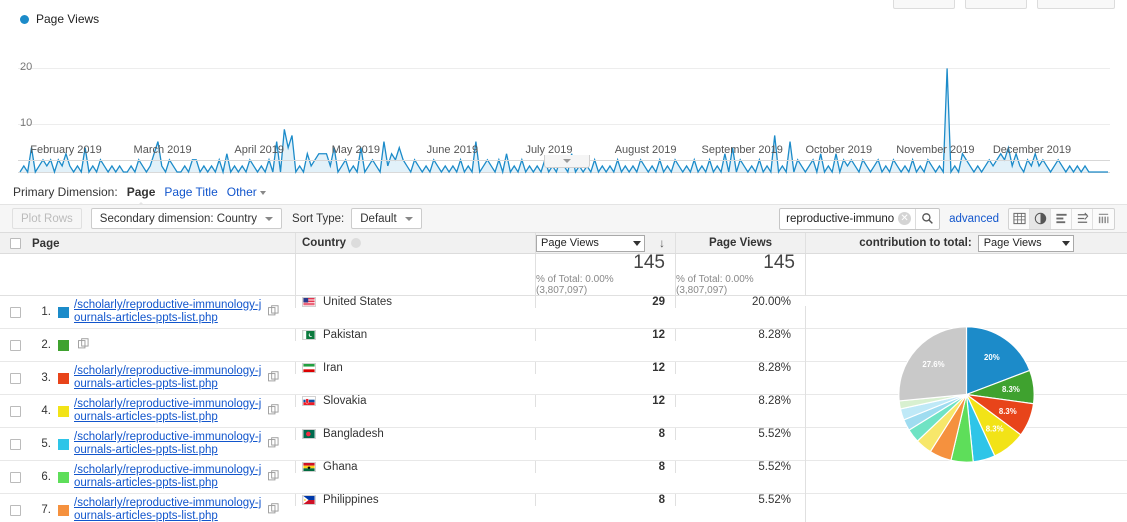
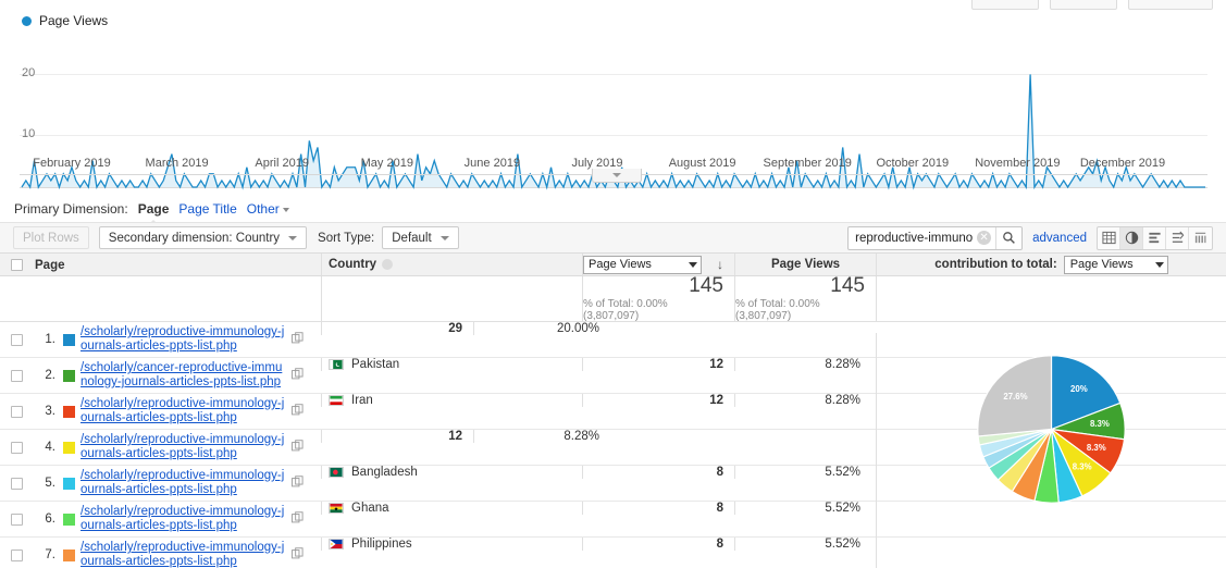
  Page Views
  20
  10
  February 2019
  March 2019
  April 2019
  May 2019
  June 2019
  July 2019
  August 2019
  September 2019
  October 2019
  November 2019
  December 2019
  Primary Dimension:
  Page
  Page Title
  Other
  Plot Rows
  Secondary dimension: Country
  Sort Type:
  Default
  reproductive-immuno
  ✕
  advanced
  Page
  Country
  Page Views
  ↓
  Page Views
  contribution to total:
  Page Views
  145
  % of Total: 0.00% (3,807,097)
  145
  % of Total: 0.00% (3,807,097)
  1.
  /scholarly/reproductive-immunology-journals-articles-ppts-list.php
- United States
  29
  20.00%
  2.
+ /scholarly/cancer-reproductive-immunology-journals-articles-ppts-list.php
  Pakistan
  12
  8.28%
  3.
  /scholarly/reproductive-immunology-journals-articles-ppts-list.php
  Iran
  12
  8.28%
  4.
  /scholarly/reproductive-immunology-journals-articles-ppts-list.php
- Slovakia
  12
  8.28%
  5.
  /scholarly/reproductive-immunology-journals-articles-ppts-list.php
  Bangladesh
  8
  5.52%
  6.
  /scholarly/reproductive-immunology-journals-articles-ppts-list.php
  Ghana
  8
  5.52%
  7.
  /scholarly/reproductive-immunology-journals-articles-ppts-list.php
  Philippines
  8
  5.52%
  20%
  8.3%
  8.3%
  8.3%
  27.6%
